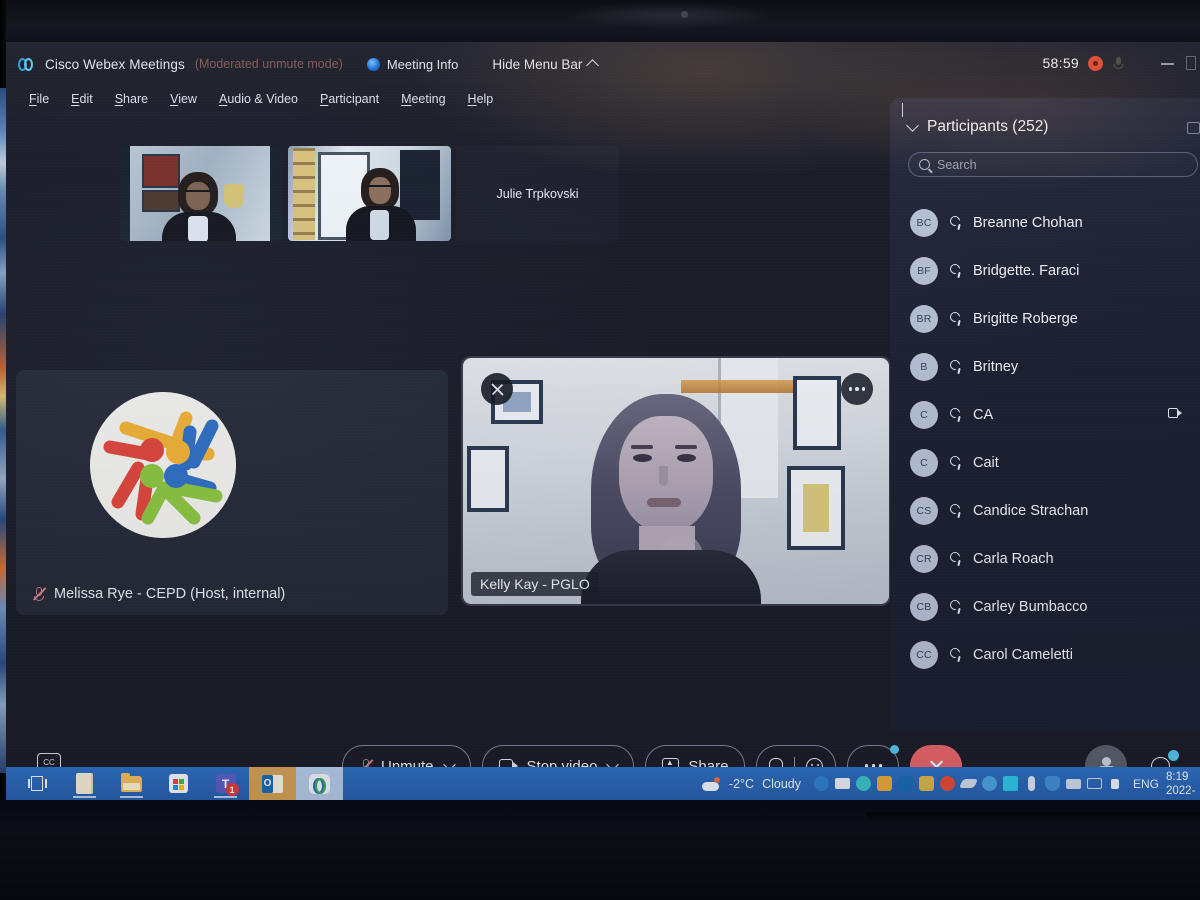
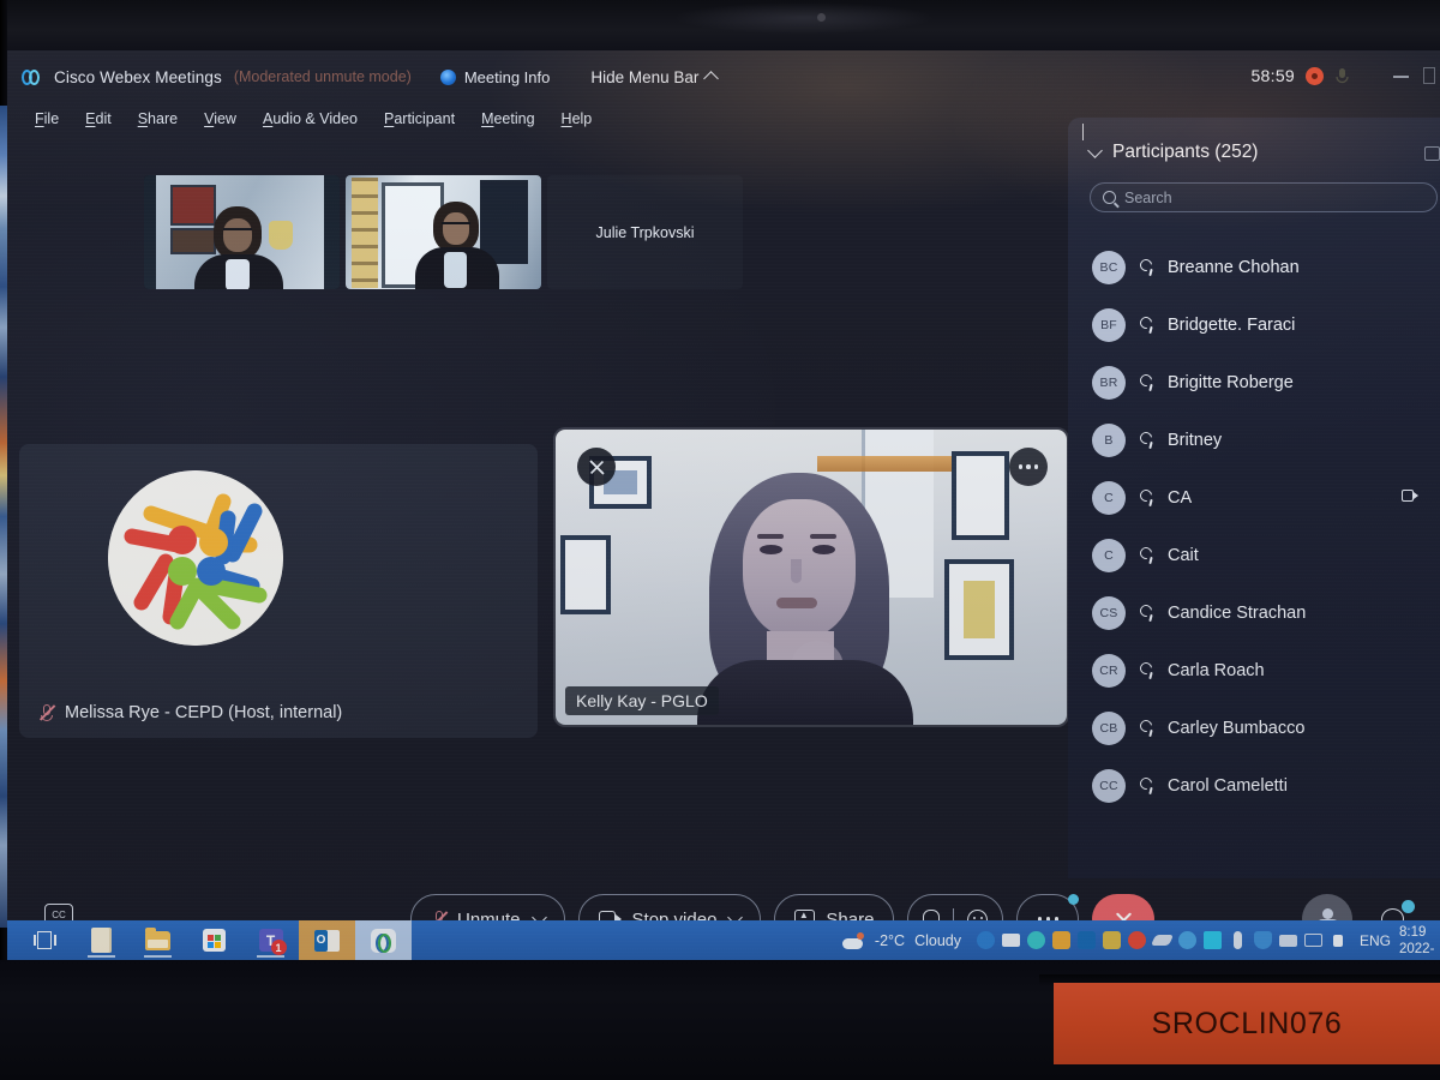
+ SROCLIN076
